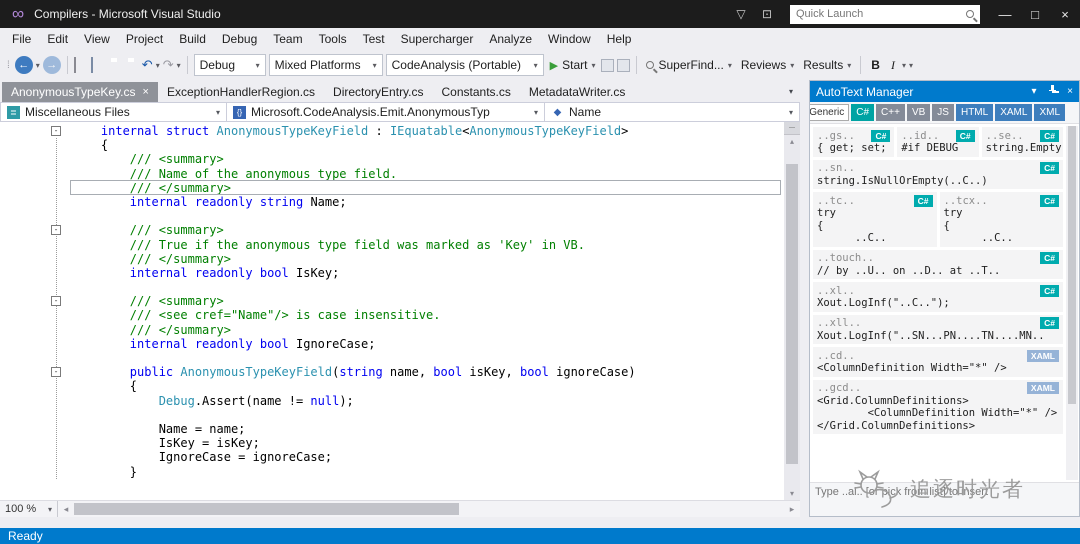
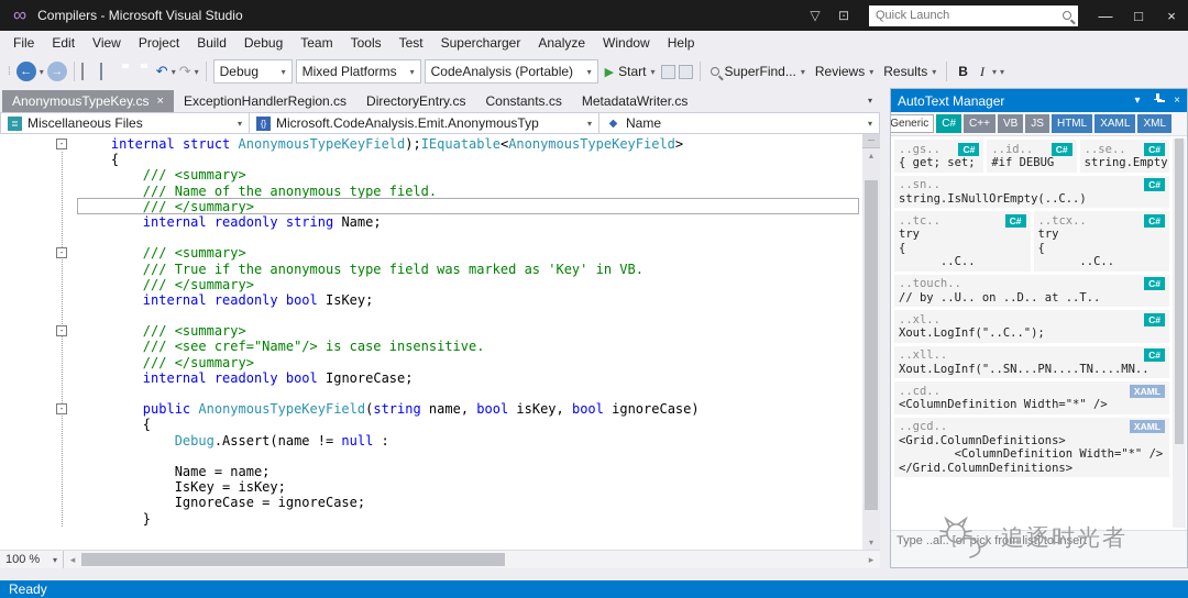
  ∞
  Compilers - Microsoft Visual Studio
  ▽
  ⊡
  Quick Launch
  —
  □
  ×
  File
  Edit
  View
  Project
  Build
  Debug
  Team
  Tools
  Test
  Supercharger
  Analyze
  Window
  Help
  ⁞
  ←
  ▾
  →
  ↶
  ▾
  ↷
  ▾
  Debug
  ▾
  Mixed Platforms
  ▾
  CodeAnalysis (Portable)
  ▾
  ▶
  Start
  ▾
  SuperFind...
  ▾
  Reviews
  ▾
  Results
  ▾
  B
  I
  ▾
  ▾
  AnonymousTypeKey.cs
  ×
  ExceptionHandlerRegion.cs
  DirectoryEntry.cs
  Constants.cs
  MetadataWriter.cs
  ▾
  ≣
  Miscellaneous Files
  ▾
  {}
  Microsoft.CodeAnalysis.Emit.AnonymousTyp
  ▾
  ◆
  Name
  ▾
  -
- internal struct AnonymousTypeKeyField : IEquatable<AnonymousTypeKeyField>
+ internal struct AnonymousTypeKeyField);IEquatable<AnonymousTypeKeyField>
  {
  /// <summary>
  /// Name of the anonymous type field.
  /// </summary>
  internal readonly string Name;
  -
  /// <summary>
  /// True if the anonymous type field was marked as 'Key' in VB.
  /// </summary>
  internal readonly bool IsKey;
  -
  /// <summary>
  /// <see cref="Name"/> is case insensitive.
  /// </summary>
  internal readonly bool IgnoreCase;
  -
  public AnonymousTypeKeyField(string name, bool isKey, bool ignoreCase)
  {
- Debug.Assert(name != null);
+ Debug.Assert(name != null :
  Name = name;
  IsKey = isKey;
  IgnoreCase = ignoreCase;
  }
  ▴
  ▾
  100 %
  ▾
  ◂
  ▸
  AutoText Manager
  ▾
  ×
  Generic
  C#
  C++
  VB
  JS
  HTML
  XAML
  XML
  ..gs..
  C#
  { get; set;
  ..id..
  C#
  #if DEBUG
  ..se..
  C#
  string.Empty
  ..sn..
  C#
  string.IsNullOrEmpty(..C..)
  ..tc..
  C#
  try
  {
  ..C..
  ..tcx..
  C#
  try
  {
  ..C..
  ..touch..
  C#
  // by ..U.. on ..D.. at ..T..
  ..xl..
  C#
  Xout.LogInf("..C..");
  ..xll..
  C#
  Xout.LogInf("..SN...PN....TN....MN..
  ..cd..
  XAML
  <ColumnDefinition Width="*" />
  ..gcd..
  XAML
  <Grid.ColumnDefinitions>
  <ColumnDefinition Width="*" />
  </Grid.ColumnDefinitions>
  Type ..al..r pick from list] to insert
  Ready
  追逐时光者
